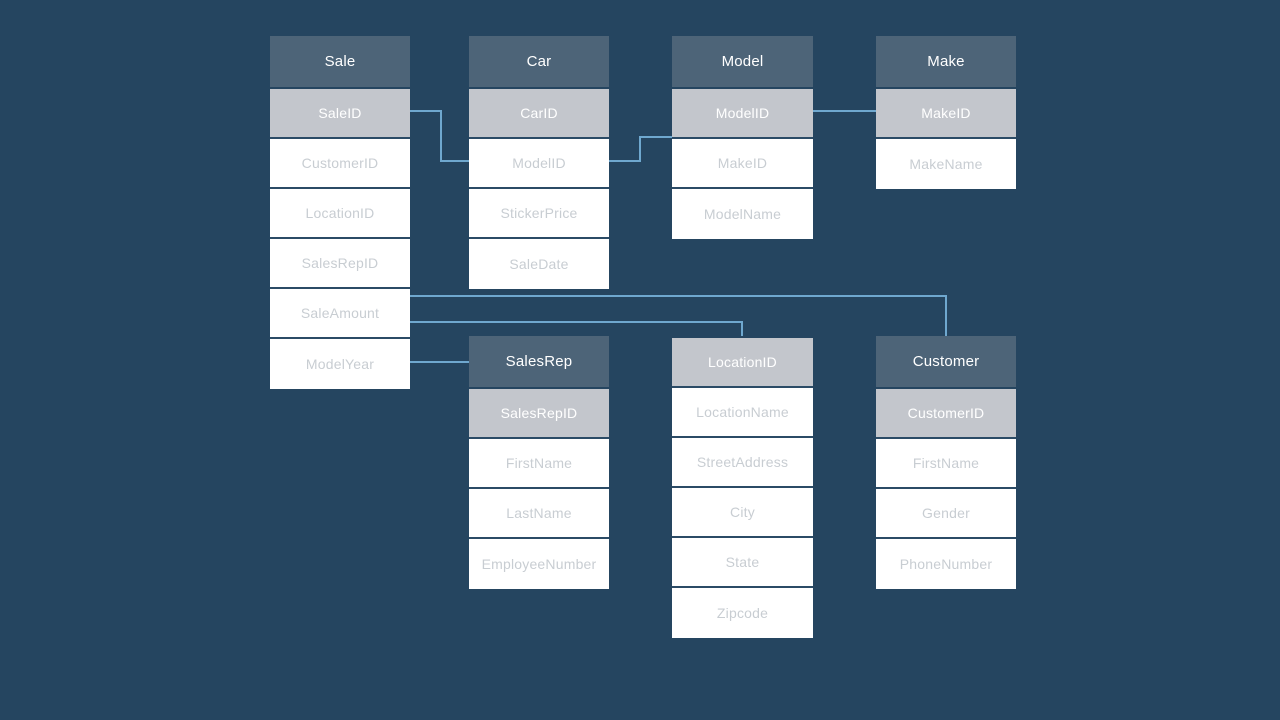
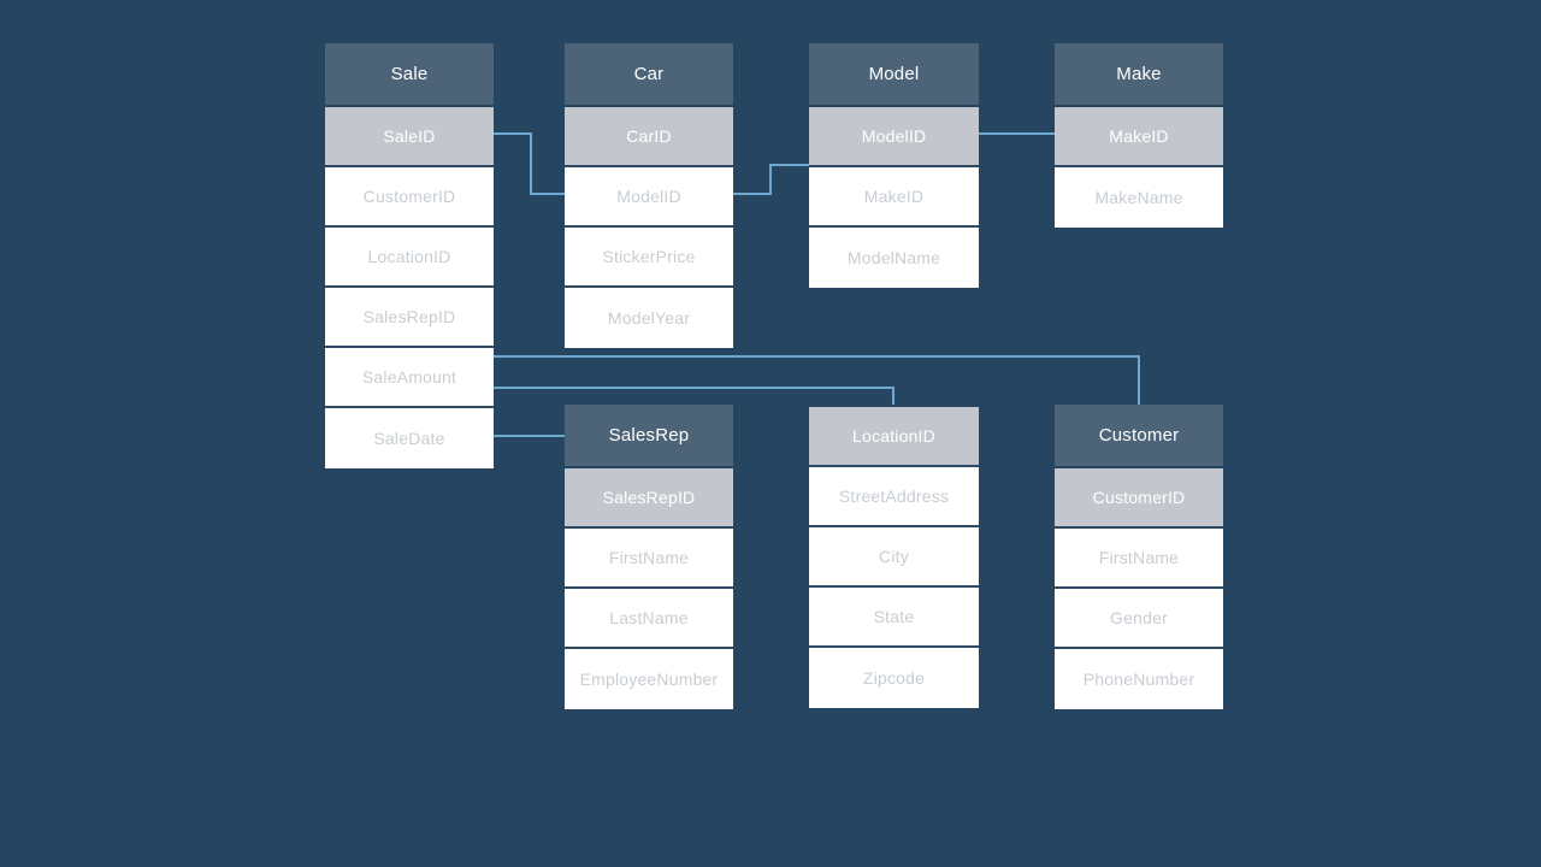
  Sale
  SaleID
  CustomerID
  LocationID
  SalesRepID
  SaleAmount
- ModelYear
+ SaleDate
  Car
  CarID
  ModelID
  StickerPrice
- SaleDate
+ ModelYear
  Model
  ModelID
  MakeID
  ModelName
  Make
  MakeID
  MakeName
  SalesRep
  SalesRepID
  FirstName
  LastName
  EmployeeNumber
  LocationID
- LocationName
  StreetAddress
  City
  State
  Zipcode
  Customer
  CustomerID
  FirstName
  Gender
  PhoneNumber
